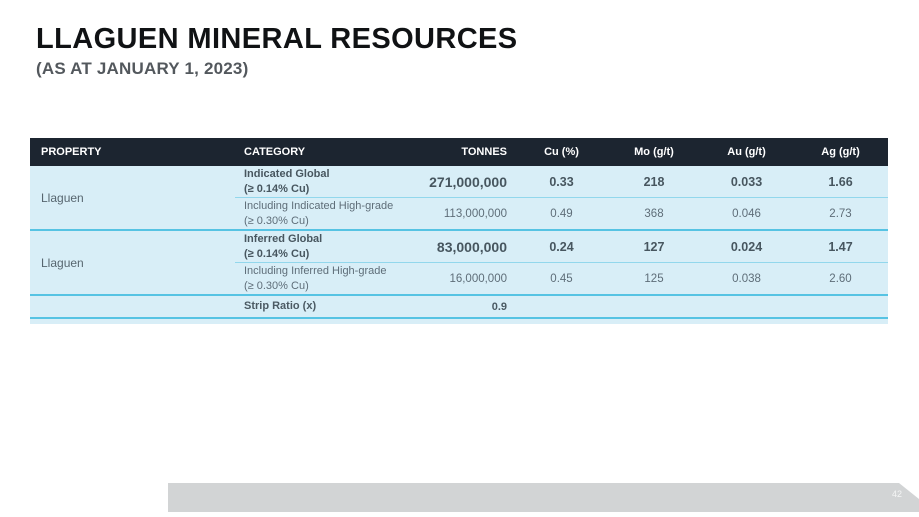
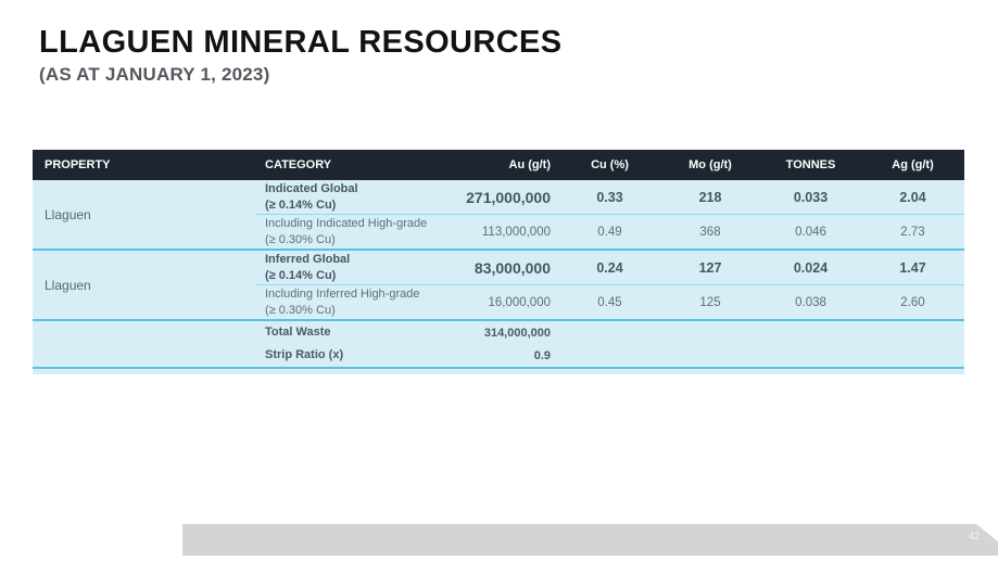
  LLAGUEN MINERAL RESOURCES
  (AS AT JANUARY 1, 2023)
  PROPERTY
  CATEGORY
- TONNES
+ Au (g/t)
  Cu (%)
  Mo (g/t)
- Au (g/t)
+ TONNES
  Ag (g/t)
  Llaguen
  Indicated Global
  (≥ 0.14% Cu)
  271,000,000
  0.33
  218
  0.033
- 1.66
+ 2.04
  Including Indicated High-grade
  (≥ 0.30% Cu)
  113,000,000
  0.49
  368
  0.046
  2.73
  Llaguen
  Inferred Global
  (≥ 0.14% Cu)
  83,000,000
  0.24
  127
  0.024
  1.47
  Including Inferred High-grade
  (≥ 0.30% Cu)
  16,000,000
  0.45
  125
  0.038
  2.60
+ Total Waste
+ 314,000,000
  Strip Ratio (x)
  0.9
  42
